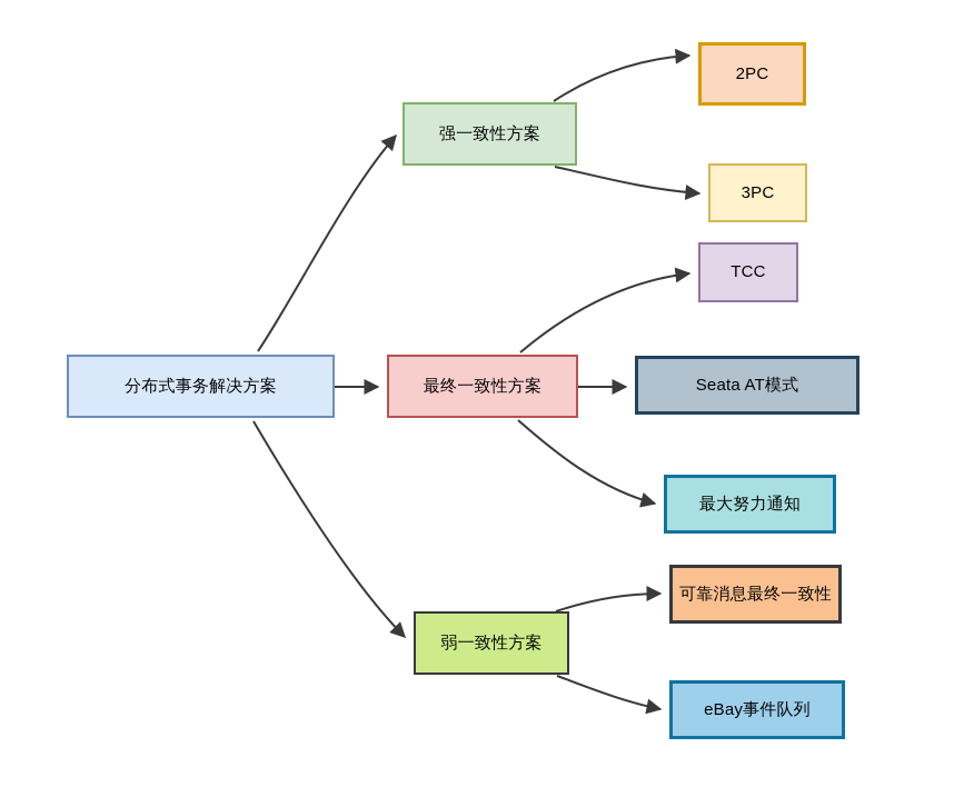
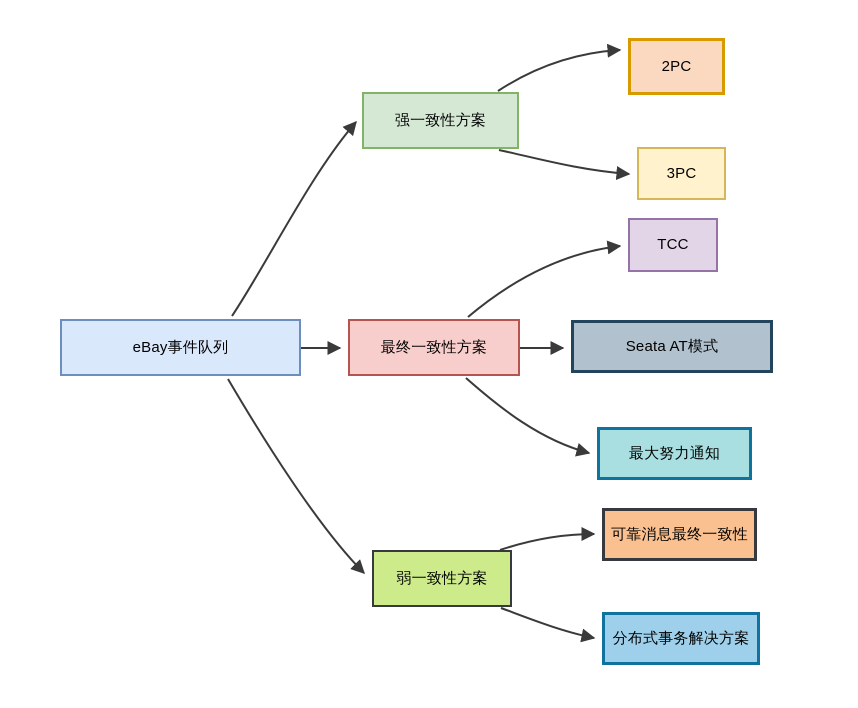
- 分布式事务解决方案
+ eBay事件队列
  强一致性方案
  最终一致性方案
  弱一致性方案
  2PC
  3PC
  TCC
  Seata AT模式
  最大努力通知
  可靠消息最终一致性
- eBay事件队列
+ 分布式事务解决方案
